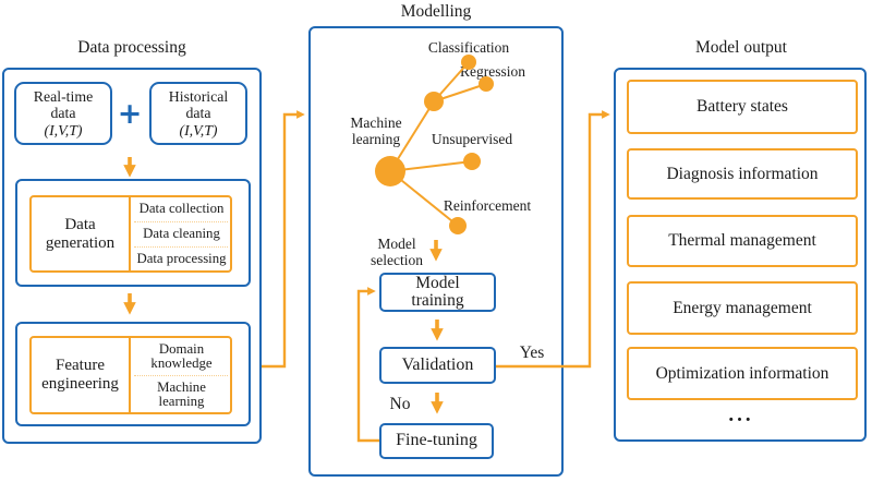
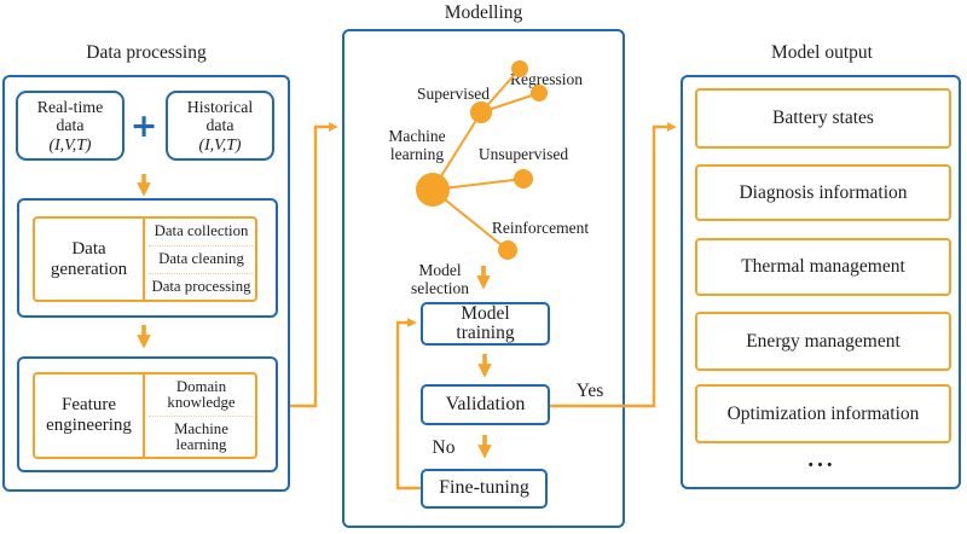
  Data processing
  Real-time
  data
  (I,V,T)
  +
  Historical
  data
  (I,V,T)
  Data generation
  Data collection
  Data cleaning
  Data processing
  Feature engineering
  Domain knowledge
  Machine learning
  Modelling
- Classification
  Regression
+ Supervised
  Machine learning
  Unsupervised
  Reinforcement
  Model selection
  Model training
  Validation
  Fine-tuning
  Yes
  No
  Model output
  Battery states
  Diagnosis information
  Thermal management
  Energy management
  Optimization information
  ...
